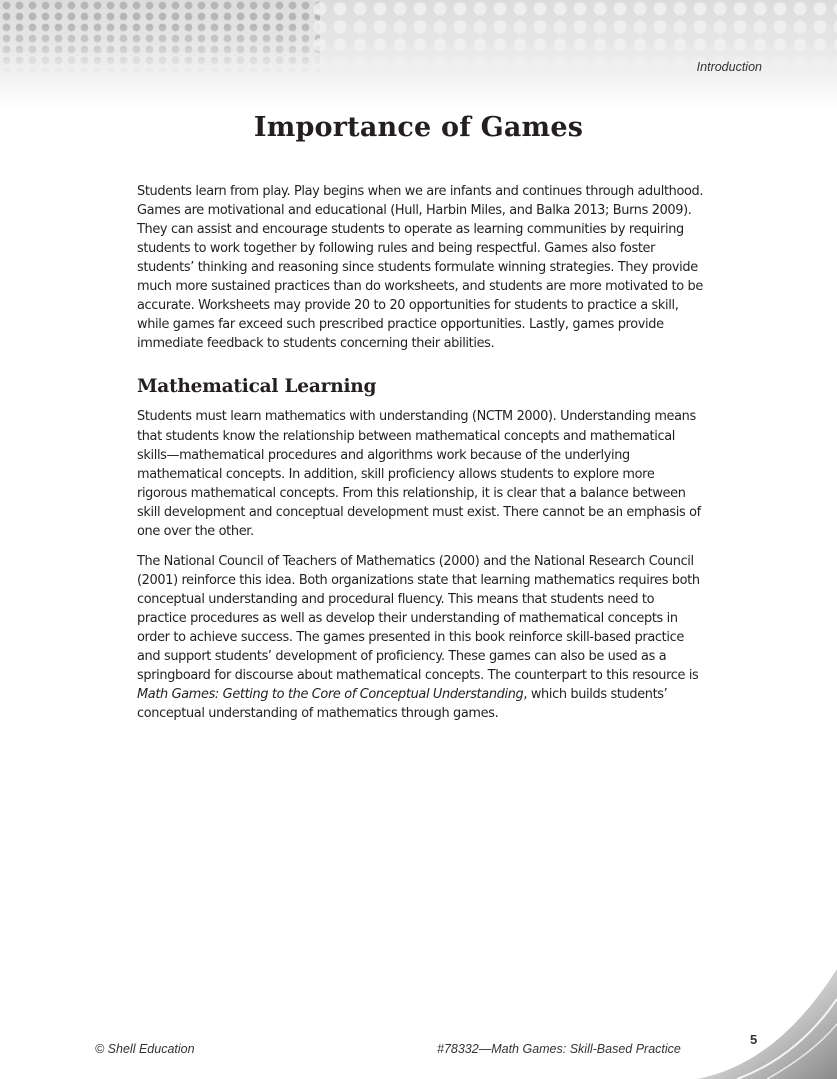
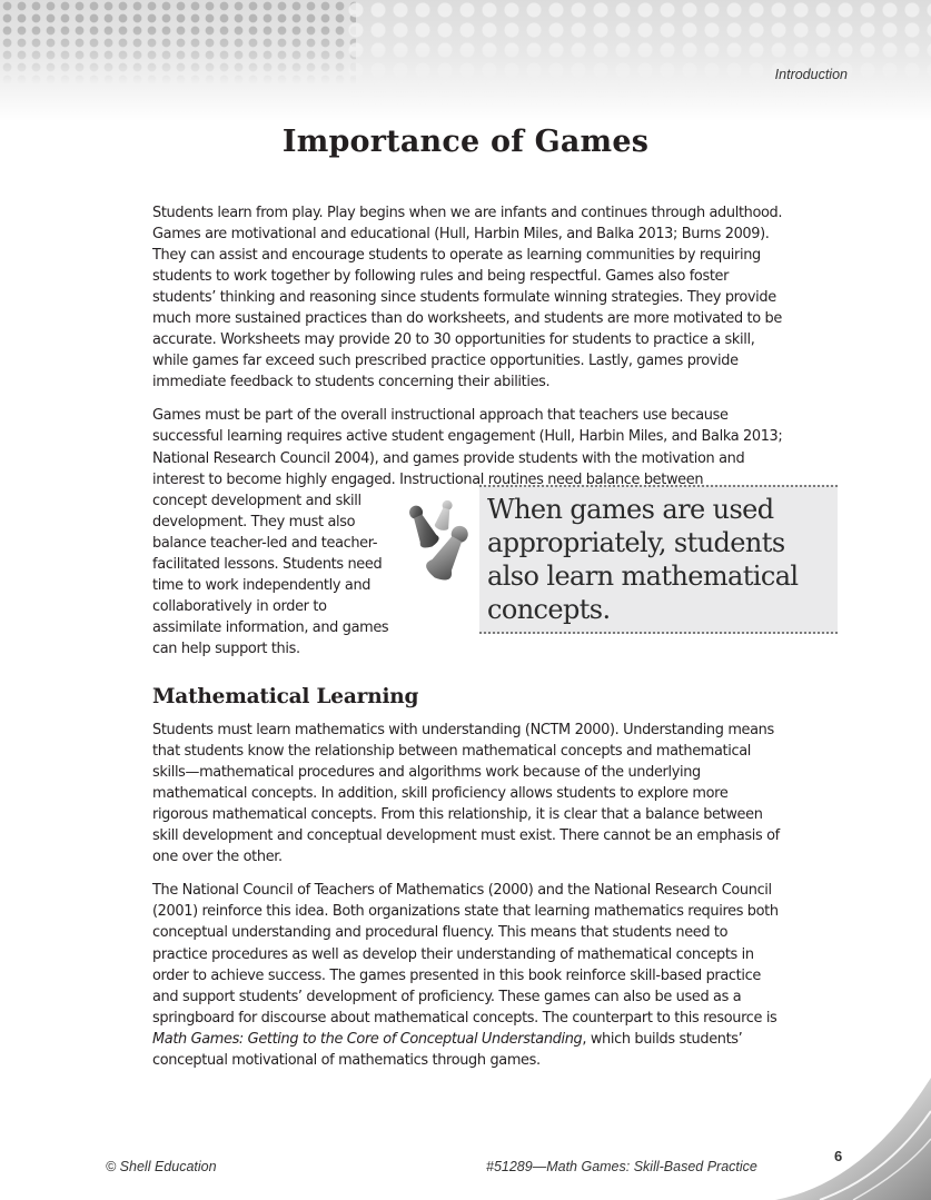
  Introduction
  Importance of Games
- Students learn from play. Play begins when we are infants and continues through adulthood. Games are motivational and educational (Hull, Harbin Miles, and Balka 2013; Burns 2009). They can assist and encourage students to operate as learning communities by requiring students to work together by following rules and being respectful. Games also foster students’ thinking and reasoning since students formulate winning strategies. They provide much more sustained practices than do worksheets, and students are more motivated to be accurate. Worksheets may provide 20 to 20 opportunities for students to practice a skill, while games far exceed such prescribed practice opportunities. Lastly, games provide immediate feedback to students concerning their abilities.
+ Students learn from play. Play begins when we are infants and continues through adulthood. Games are motivational and educational (Hull, Harbin Miles, and Balka 2013; Burns 2009). They can assist and encourage students to operate as learning communities by requiring students to work together by following rules and being respectful. Games also foster students’ thinking and reasoning since students formulate winning strategies. They provide much more sustained practices than do worksheets, and students are more motivated to be accurate. Worksheets may provide 20 to 30 opportunities for students to practice a skill, while games far exceed such prescribed practice opportunities. Lastly, games provide immediate feedback to students concerning their abilities.
+ Games must be part of the overall instructional approach that teachers use because successful learning requires active student engagement (Hull, Harbin Miles, and Balka 2013; National Research Council 2004), and games provide students with the motivation and interest to become highly engaged. Instructional routines need balance between
+ concept development and skill development. They must also balance teacher-led and teacher-facilitated lessons. Students need time to work independently and collaboratively in order to assimilate information, and games can help support this.
+ When games are used appropriately, students also learn mathematical concepts.
  Mathematical Learning
  Students must learn mathematics with understanding (NCTM 2000). Understanding means that students know the relationship between mathematical concepts and mathematical skills—mathematical procedures and algorithms work because of the underlying mathematical concepts. In addition, skill proficiency allows students to explore more rigorous mathematical concepts. From this relationship, it is clear that a balance between skill development and conceptual development must exist. There cannot be an emphasis of one over the other.
- The National Council of Teachers of Mathematics (2000) and the National Research Council (2001) reinforce this idea. Both organizations state that learning mathematics requires both conceptual understanding and procedural fluency. This means that students need to practice procedures as well as develop their understanding of mathematical concepts in order to achieve success. The games presented in this book reinforce skill-based practice and support students’ development of proficiency. These games can also be used as a springboard for discourse about mathematical concepts. The counterpart to this resource is Math Games: Getting to the Core of Conceptual Understanding, which builds students’ conceptual understanding of mathematics through games.
+ The National Council of Teachers of Mathematics (2000) and the National Research Council (2001) reinforce this idea. Both organizations state that learning mathematics requires both conceptual understanding and procedural fluency. This means that students need to practice procedures as well as develop their understanding of mathematical concepts in order to achieve success. The games presented in this book reinforce skill-based practice and support students’ development of proficiency. These games can also be used as a springboard for discourse about mathematical concepts. The counterpart to this resource is Math Games: Getting to the Core of Conceptual Understanding, which builds students’ conceptual motivational of mathematics through games.
  © Shell Education
- #78332—Math Games: Skill-Based Practice
+ #51289—Math Games: Skill-Based Practice
- 5
+ 6
